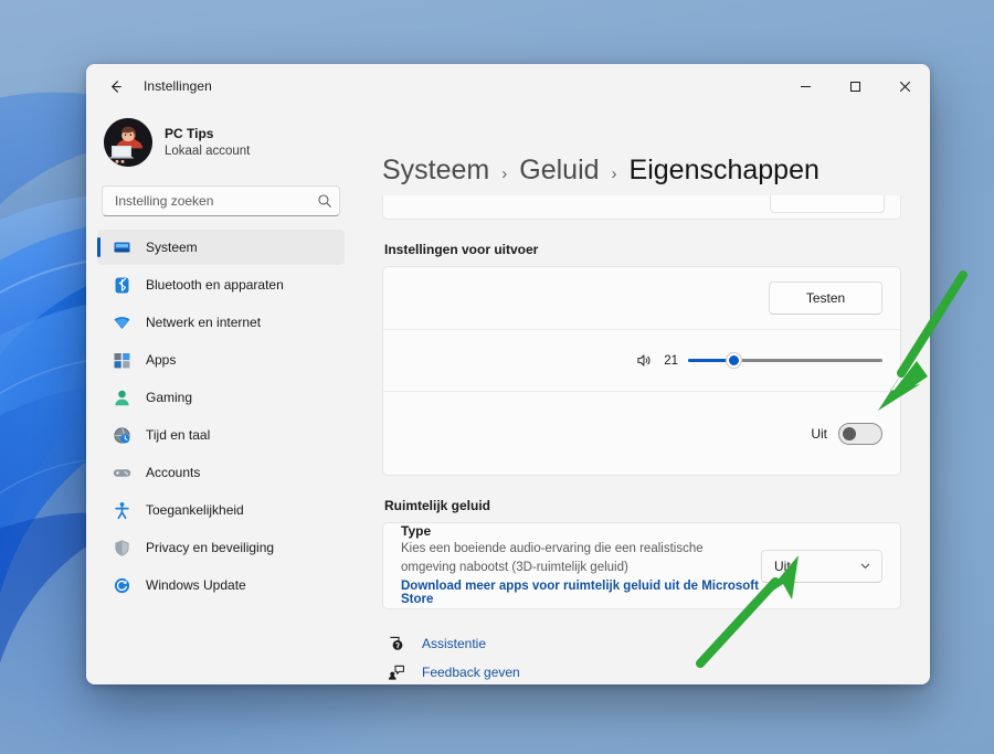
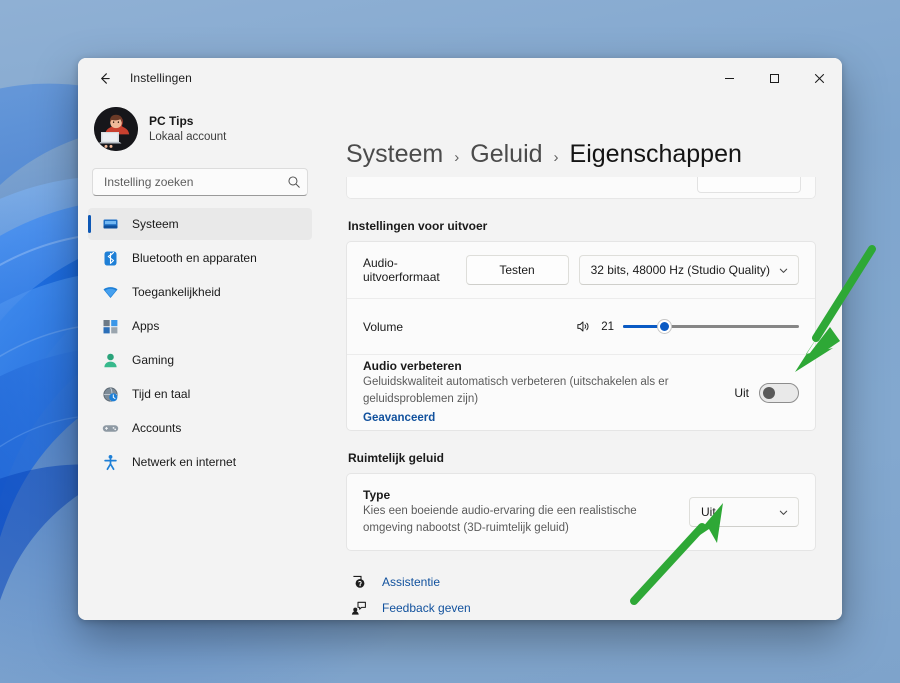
  Instellingen
  PC Tips
  Lokaal account
  Instelling zoeken
  Systeem
  Bluetooth en apparaten
- Netwerk en internet
+ Toegankelijkheid
  Apps
  Gaming
  Tijd en taal
  Accounts
- Toegankelijkheid
+ Netwerk en internet
- Privacy en beveiliging
- Windows Update
  Systeem
  ›
  Geluid
  ›
  Eigenschappen
  Instellingen voor uitvoer
+ Audio-uitvoerformaat
  Testen
+ 32 bits, 48000 Hz (Studio Quality)
+ Volume
  21
+ Audio verbeteren
+ Geluidskwaliteit automatisch verbeteren (uitschakelen als er geluidsproblemen zijn)
+ Geavanceerd
  Uit
  Ruimtelijk geluid
  Type
  Kies een boeiende audio-ervaring die een realistische omgeving nabootst (3D-ruimtelijk geluid)
- Download meer apps voor ruimtelijk geluid uit de Microsoft Store
  Uit
  Assistentie
  Feedback geven
